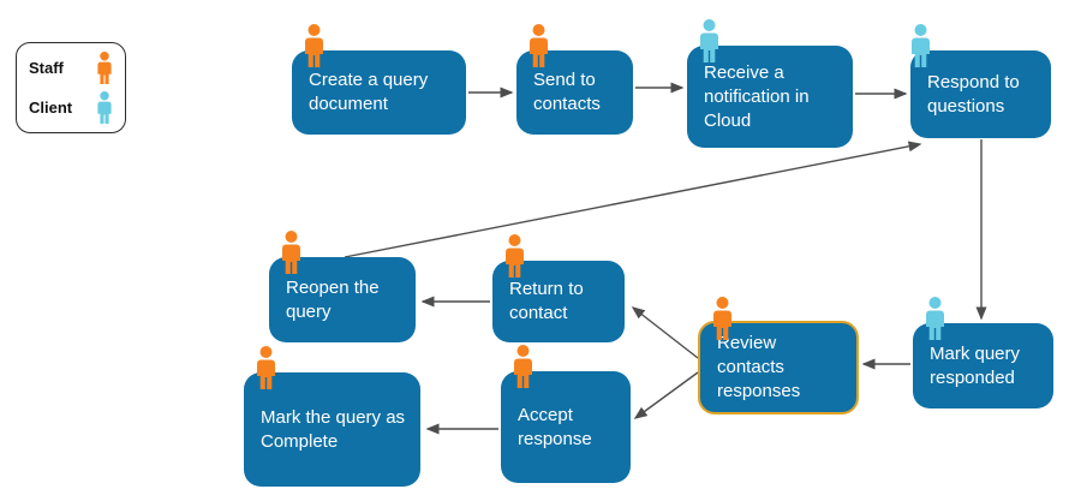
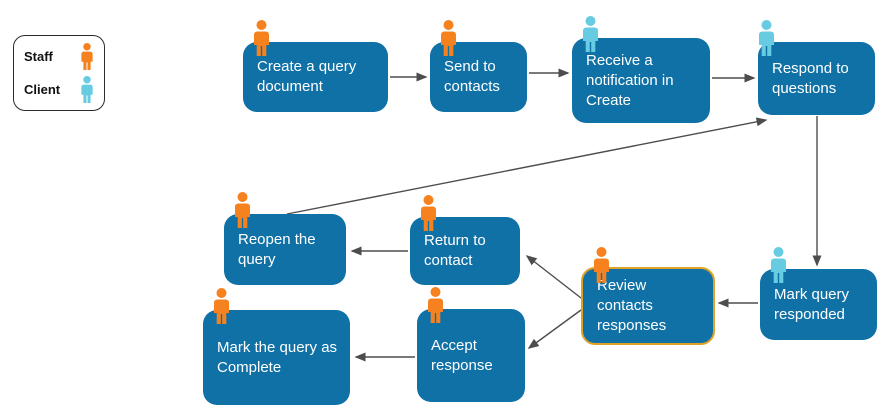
  Staff
  Client
  Create a query document
  Send to contacts
- Receive a notification in Cloud
+ Receive a notification in Create
  Respond to questions
  Reopen the query
  Return to contact
  Review contacts responses
  Mark query responded
  Mark the query as Complete
  Accept response
